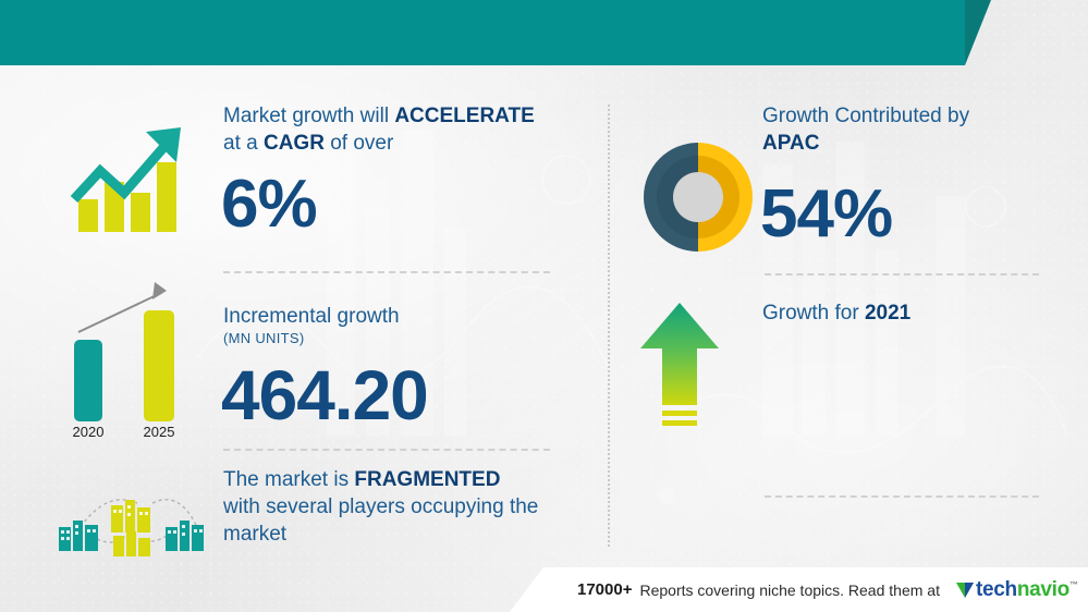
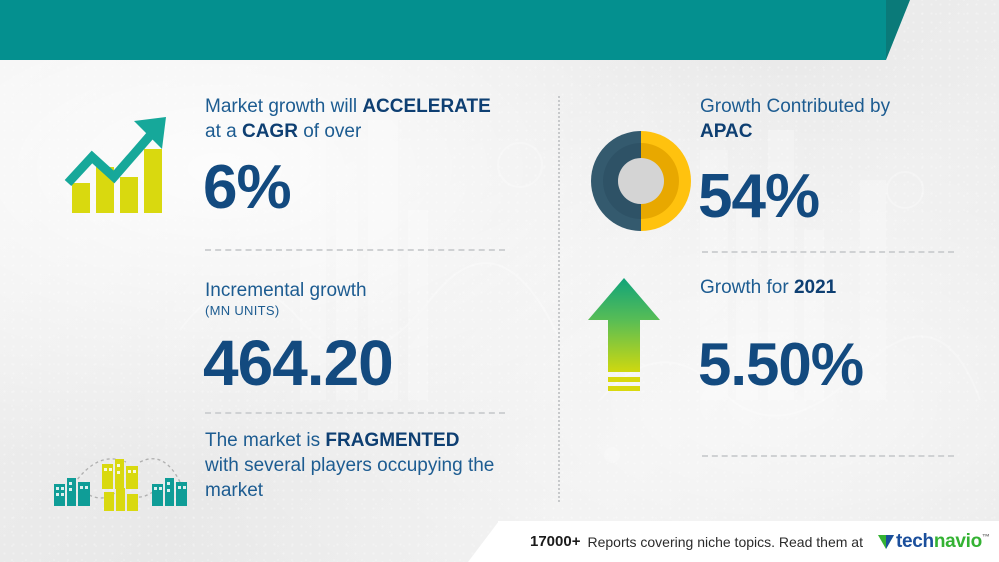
  Market growth will ACCELERATE
  at a CAGR of over
  6%
- 2020
- 2025
  Incremental growth
  (MN UNITS)
  464.20
  The market is FRAGMENTED
  with several players occupying the
  market
  Growth Contributed by
  APAC
  54%
  Growth for 2021
+ 5.50%
  17000+
  Reports covering niche topics. Read them at
  technavio™
